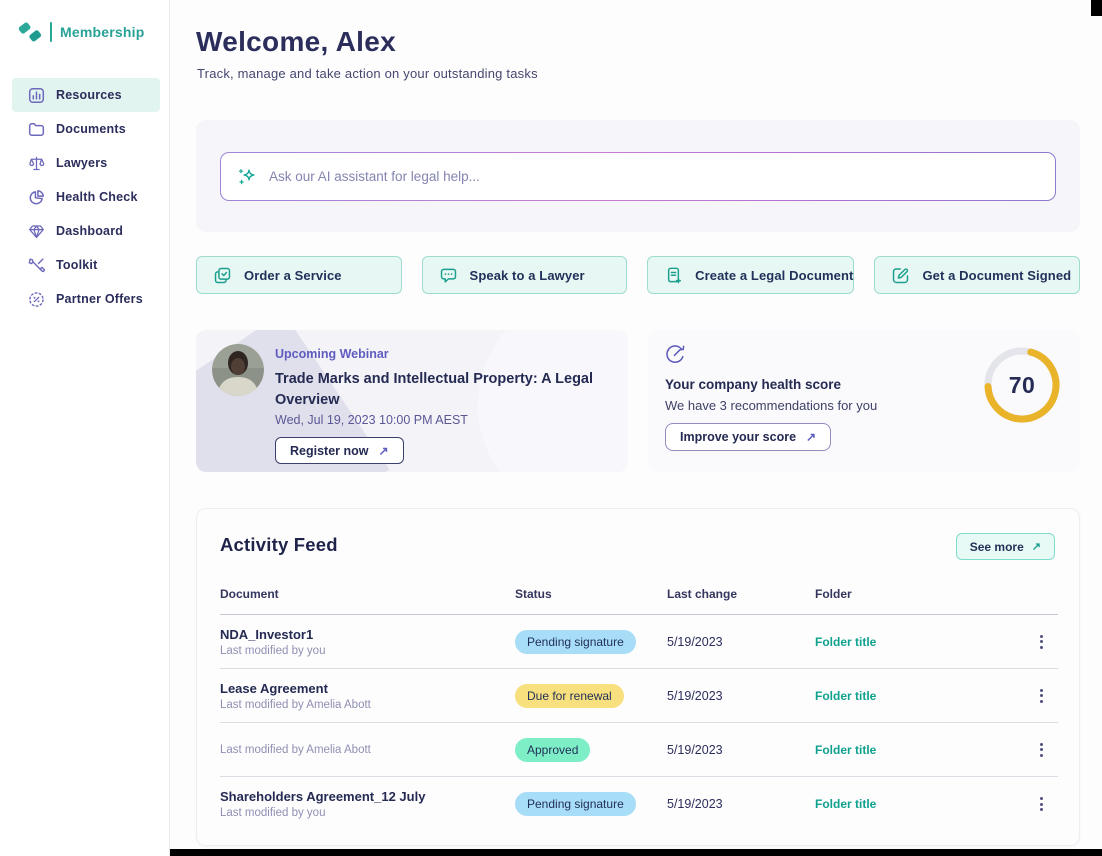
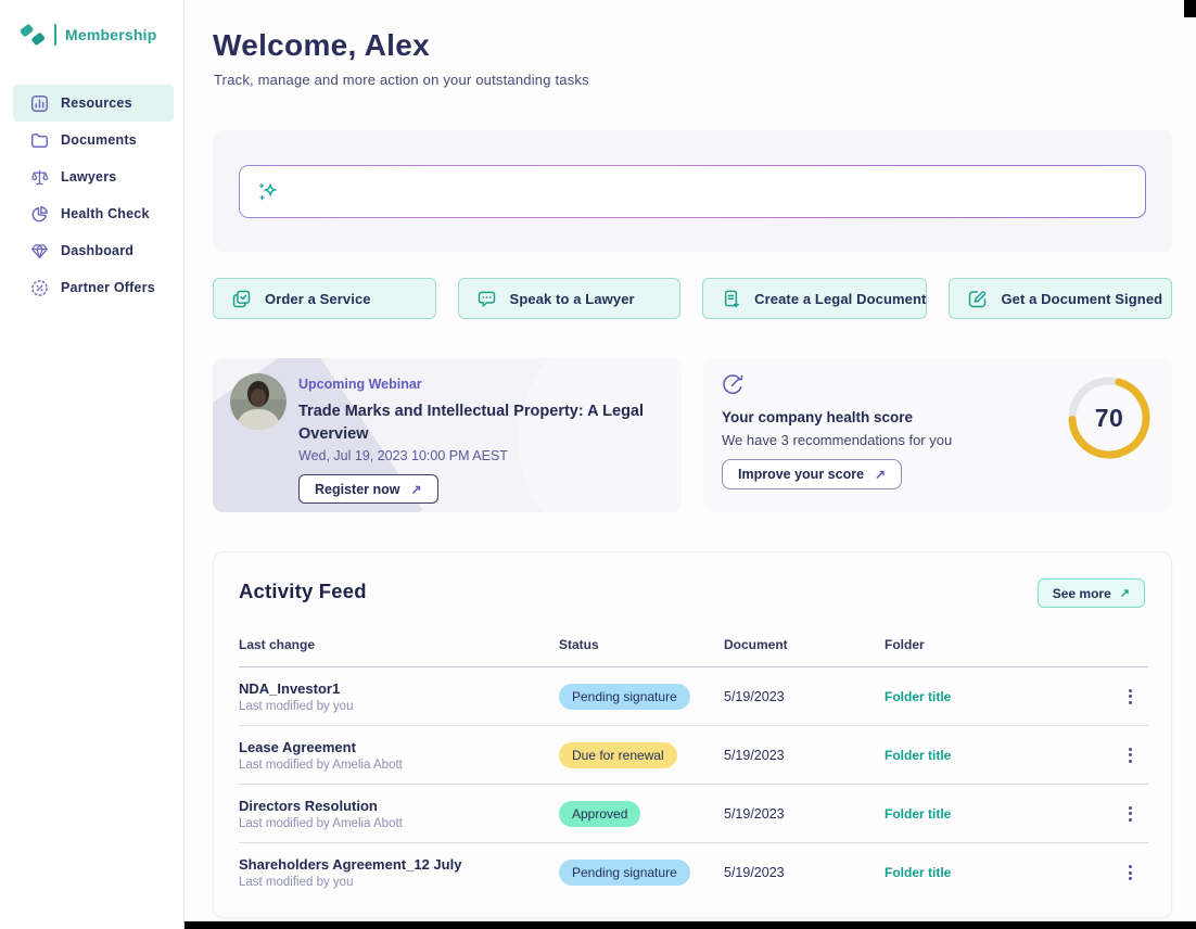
  Membership
  Resources
  Documents
  Lawyers
  Health Check
  Dashboard
- Toolkit
  Partner Offers
  Welcome, Alex
- Track, manage and take action on your outstanding tasks
+ Track, manage and more action on your outstanding tasks
- Ask our AI assistant for legal help...
  Order a Service
  Speak to a Lawyer
  Create a Legal Document
  Get a Document Signed
  Upcoming Webinar
  Trade Marks and Intellectual Property: A Legal Overview
  Wed, Jul 19, 2023 10:00 PM AEST
  Register now
  ↗
  Your company health score
  We have 3 recommendations for you
  Improve your score
  ↗
  70
  Activity Feed
  See more
  ↗
- Document
+ Last change
  Status
- Last change
+ Document
  Folder
  NDA_Investor1
  Last modified by you
  Pending signature
  5/19/2023
  Folder title
  Lease Agreement
  Last modified by Amelia Abott
  Due for renewal
  5/19/2023
  Folder title
+ Directors Resolution
  Last modified by Amelia Abott
  Approved
  5/19/2023
  Folder title
  Shareholders Agreement_12 July
  Last modified by you
  Pending signature
  5/19/2023
  Folder title
